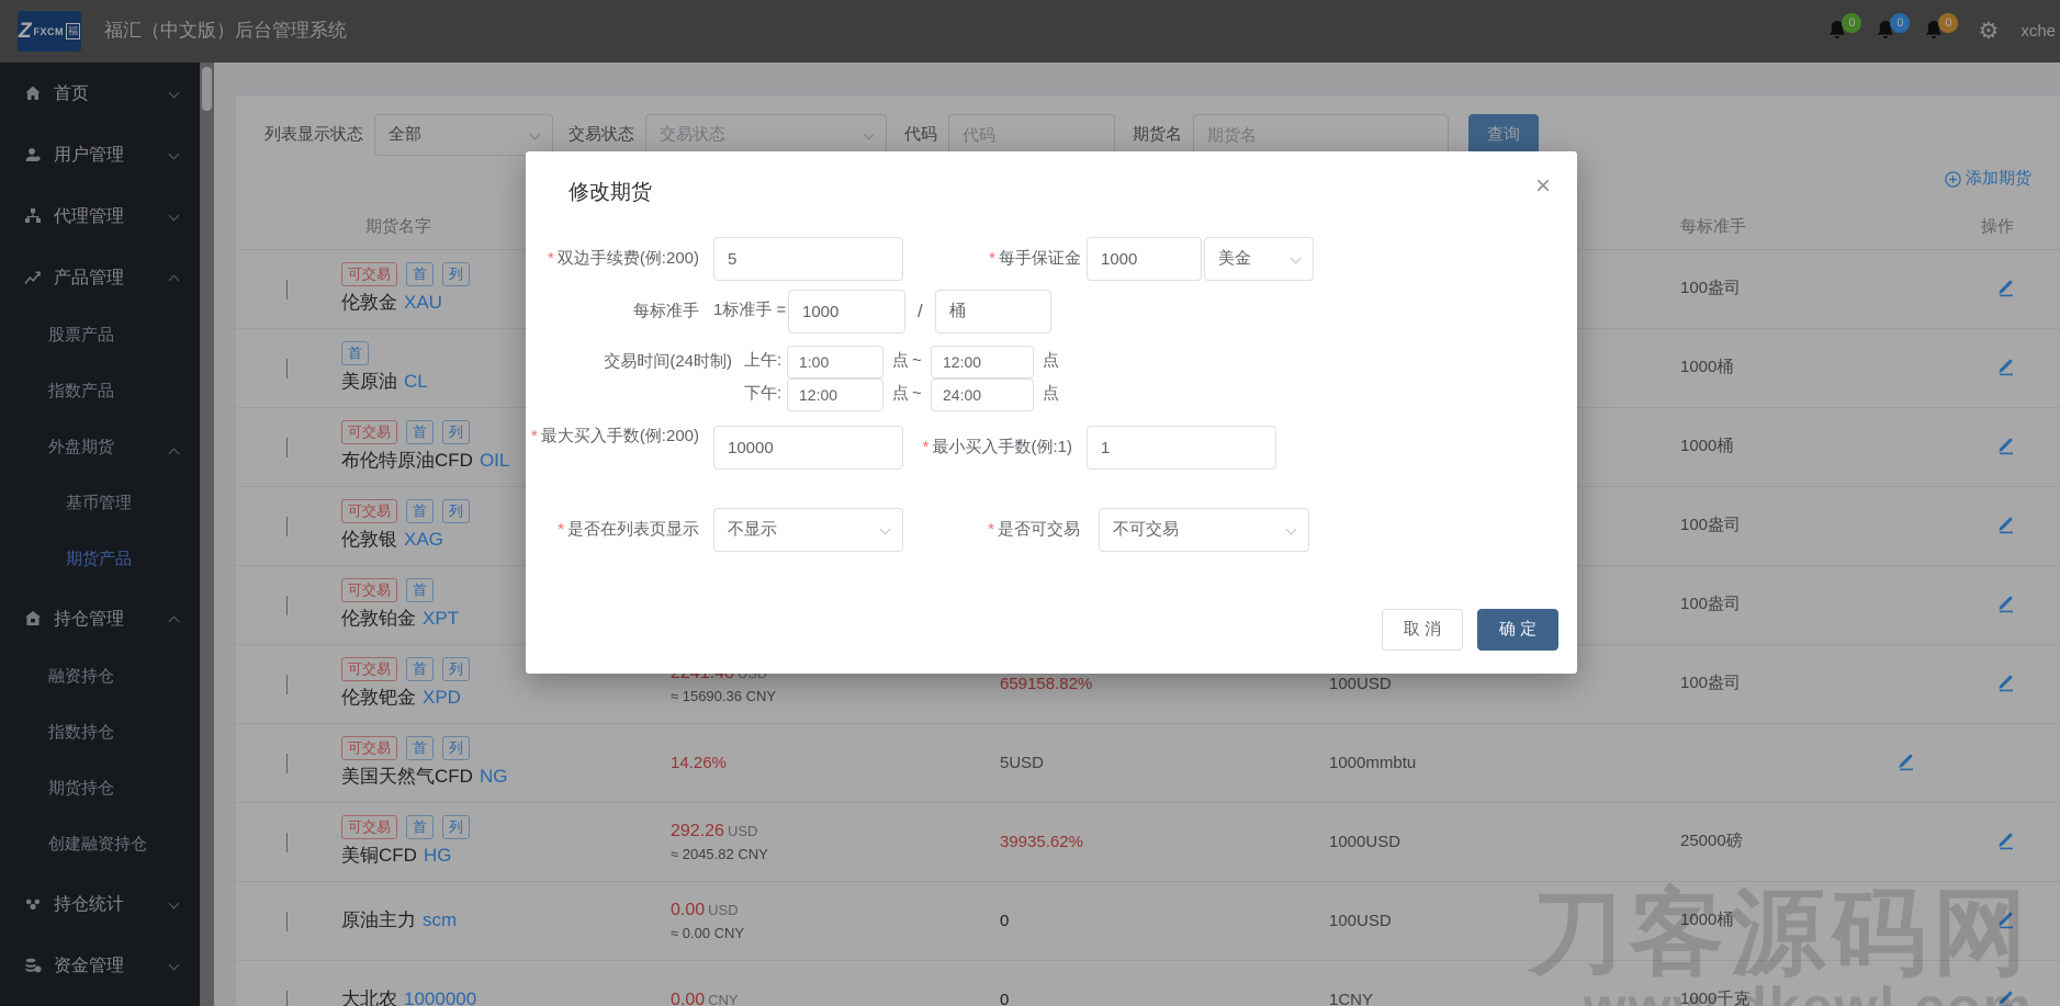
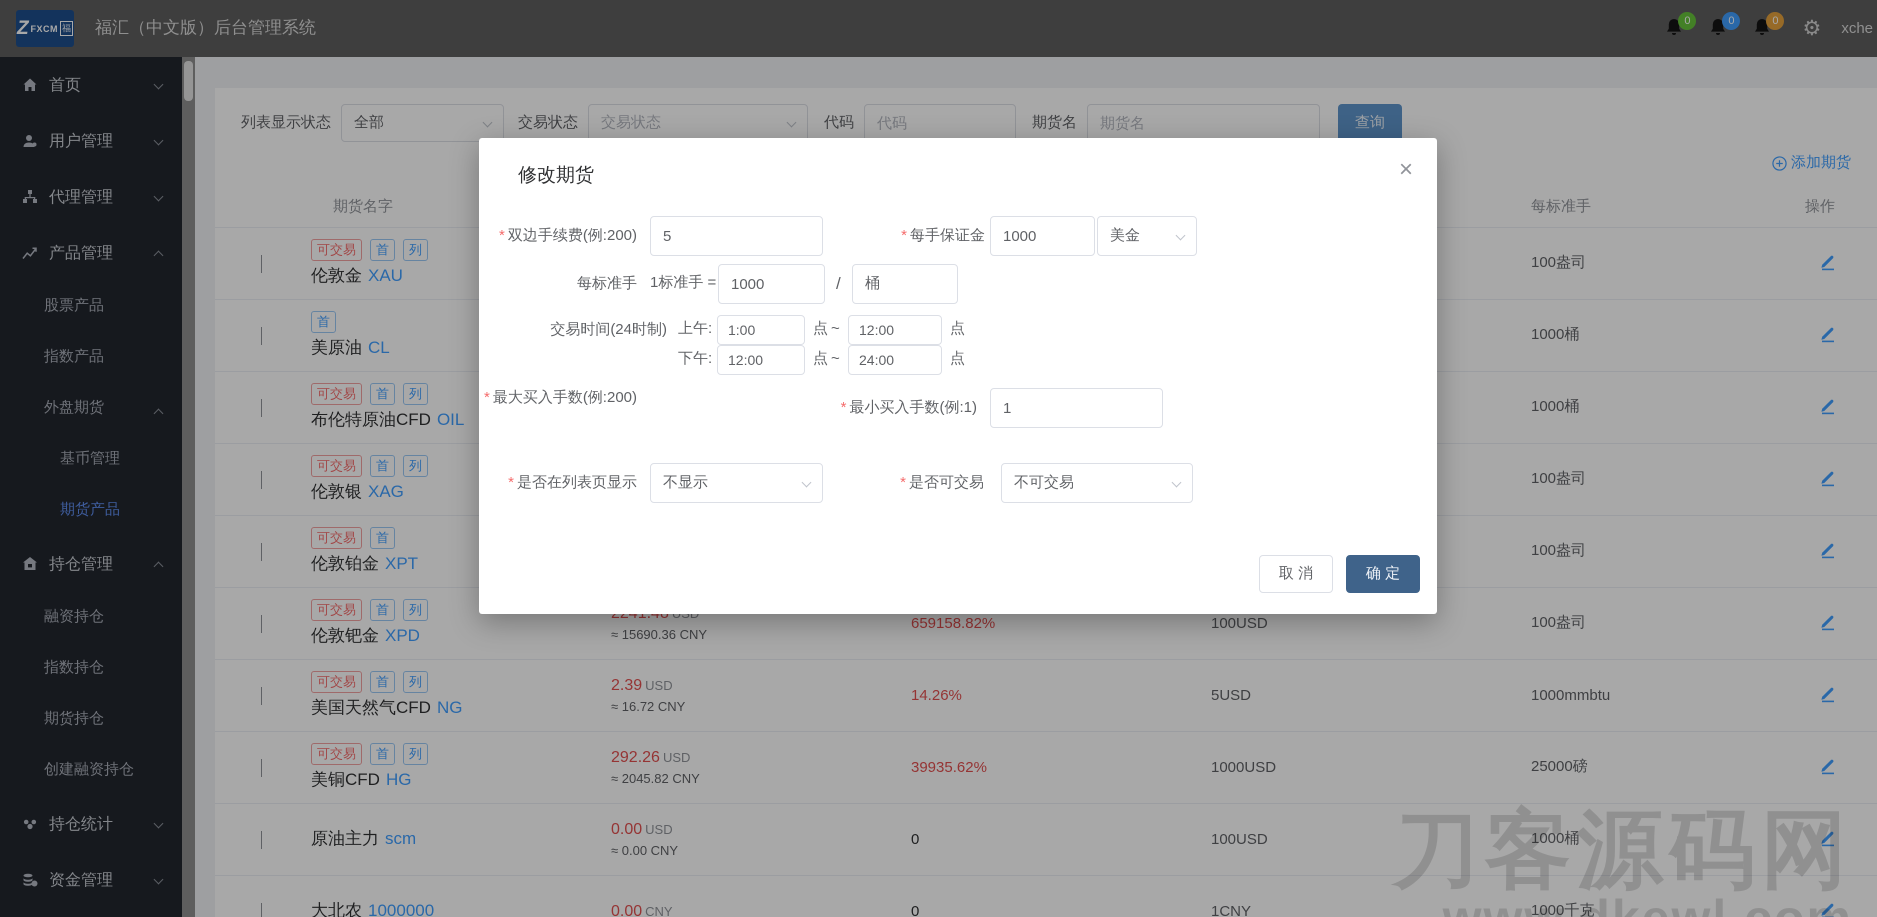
  Z
  FXCM
  福
  福汇（中文版）后台管理系统
  0
  0
  0
  ⚙
  xche
  首页
  用户管理
  代理管理
  产品管理
  股票产品
  指数产品
  外盘期货
  基币管理
  期货产品
  持仓管理
  融资持仓
  指数持仓
  期货持仓
  创建融资持仓
  持仓统计
  资金管理
  列表显示状态
  全部
  交易状态
  交易状态
  代码
  代码
  期货名
  期货名
  查询
  添加期货
  期货名字
  每标准手
  操作
  可交易
  首
  列
  伦敦金 XAU
  100盎司
  首
  美原油 CL
  1000桶
  可交易
  首
  列
  布伦特原油CFD OIL
  1000桶
  可交易
  首
  列
  伦敦银 XAG
  100盎司
  可交易
  首
  伦敦铂金 XPT
  100盎司
  可交易
  首
  列
  伦敦钯金 XPD
  ≈ 15690.36 CNY
  659158.82%
  100USD
  100盎司
  可交易
  首
  列
  美国天然气CFD NG
+ 2.39 USD
+ ≈ 16.72 CNY
  14.26%
  5USD
  1000mmbtu
  可交易
  首
  列
  美铜CFD HG
  292.26 USD
  ≈ 2045.82 CNY
  39935.62%
  1000USD
  25000磅
  原油主力 scm
  0.00 USD
  ≈ 0.00 CNY
  0
  100USD
  1000桶
  大北农 1000000
  0.00 CNY
  0
  1CNY
  1000千克
  刀客源码网
  修改期货
  ×
  * 双边手续费(例:200)
  5
  * 每手保证金
  1000
  美金
  每标准手
  1标准手 =
  1000
  /
  桶
  交易时间(24时制)
  上午:
  1:00
  点
  ~
  12:00
  点
  下午:
  12:00
  点
  ~
  24:00
  点
  * 最大买入手数(例:200)
- 10000
  * 最小买入手数(例:1)
  1
  * 是否在列表页显示
  不显示
  * 是否可交易
  不可交易
  取 消
  确 定
